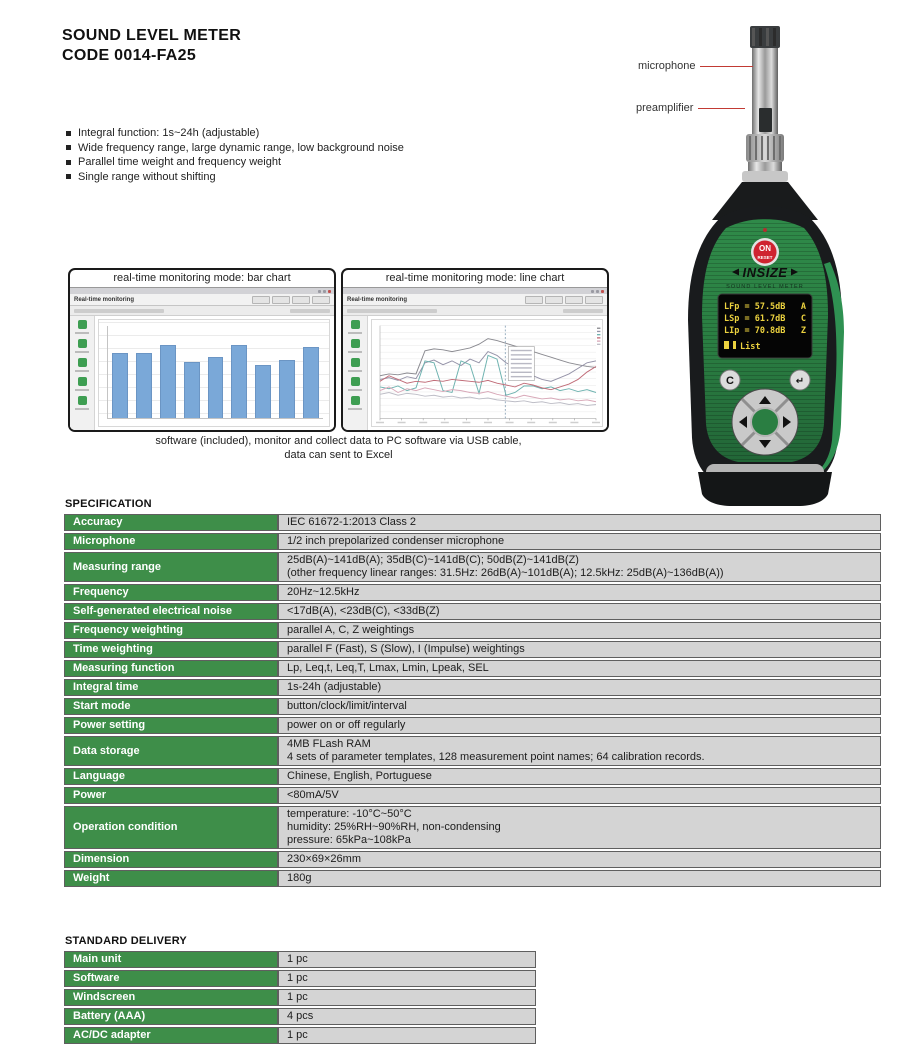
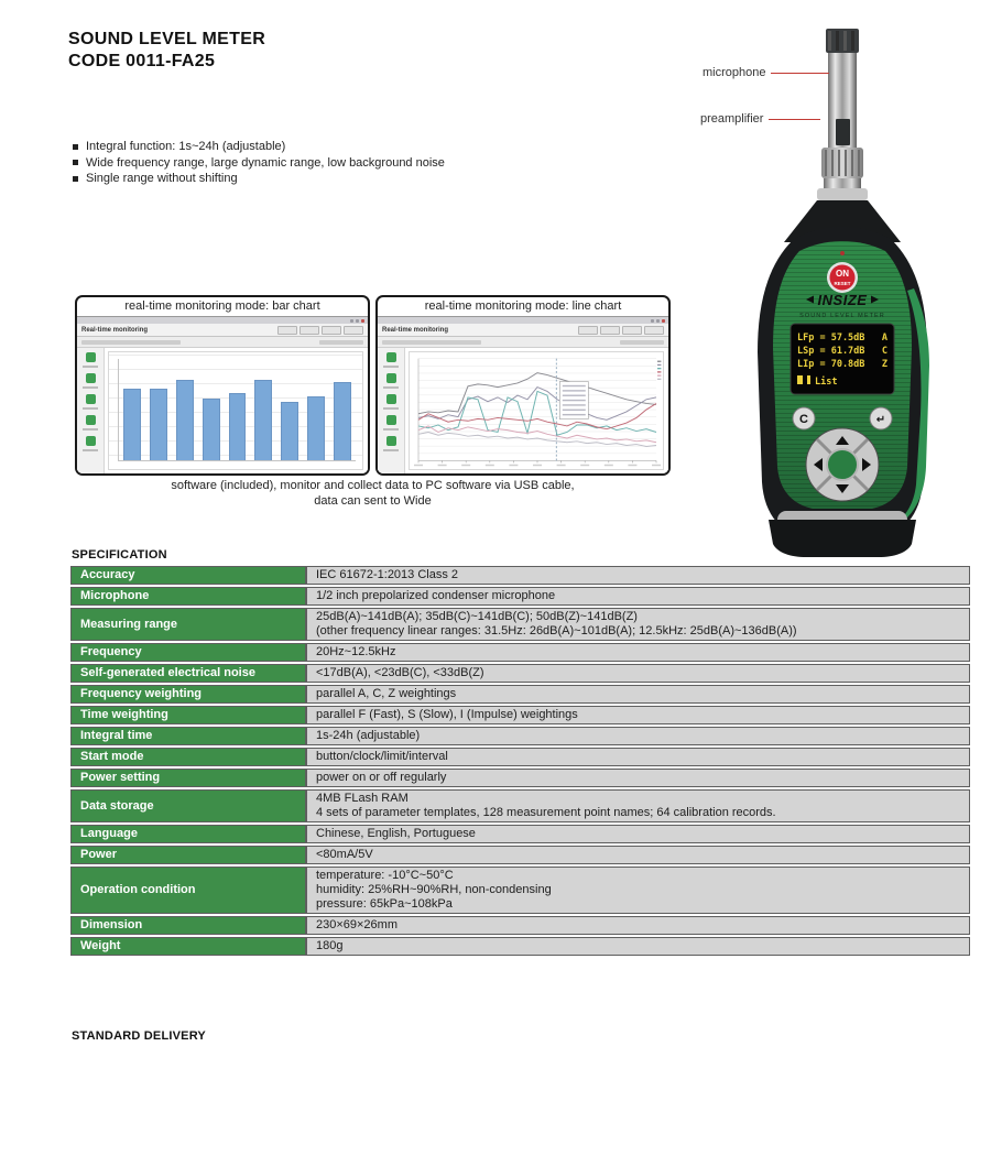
  SOUND LEVEL METER
- CODE 0014-FA25
+ CODE 0011-FA25
  Integral function: 1s~24h (adjustable)
  Wide frequency range, large dynamic range, low background noise
- Parallel time weight and frequency weight
  Single range without shifting
  real-time monitoring mode: bar chart
  real-time monitoring mode: line chart
  software (included), monitor and collect data to PC software via USB cable,
- data can sent to Excel
+ data can sent to Wide
  microphone
  preamplifier
  ON
  INSIZE
  LFp = 57.5dB
  A
  LSp = 61.7dB
  C
  LIp = 70.8dB
  Z
  List
  C
  ↵
  SPECIFICATION
  Accuracy	IEC 61672-1:2013 Class 2
  Microphone	1/2 inch prepolarized condenser microphone
  Measuring range	25dB(A)~141dB(A); 35dB(C)~141dB(C); 50dB(Z)~141dB(Z) (other frequency linear ranges: 31.5Hz: 26dB(A)~101dB(A); 12.5kHz: 25dB(A)~136dB(A))
  Frequency	20Hz~12.5kHz
  Self-generated electrical noise	<17dB(A), <23dB(C), <33dB(Z)
  Frequency weighting	parallel A, C, Z weightings
  Time weighting	parallel F (Fast), S (Slow), I (Impulse) weightings
- Measuring function	Lp, Leq,t, Leq,T, Lmax, Lmin, Lpeak, SEL
  Integral time	1s-24h (adjustable)
  Start mode	button/clock/limit/interval
  Power setting	power on or off regularly
  Data storage	4MB FLash RAM 4 sets of parameter templates, 128 measurement point names; 64 calibration records.
  Language	Chinese, English, Portuguese
  Power	<80mA/5V
  Operation condition	temperature: -10°C~50°C humidity: 25%RH~90%RH, non-condensing pressure: 65kPa~108kPa
  Dimension	230×69×26mm
  Weight	180g
  STANDARD DELIVERY
- Main unit	1 pc
- Software	1 pc
- Windscreen	1 pc
- Battery (AAA)	4 pcs
- AC/DC adapter	1 pc
